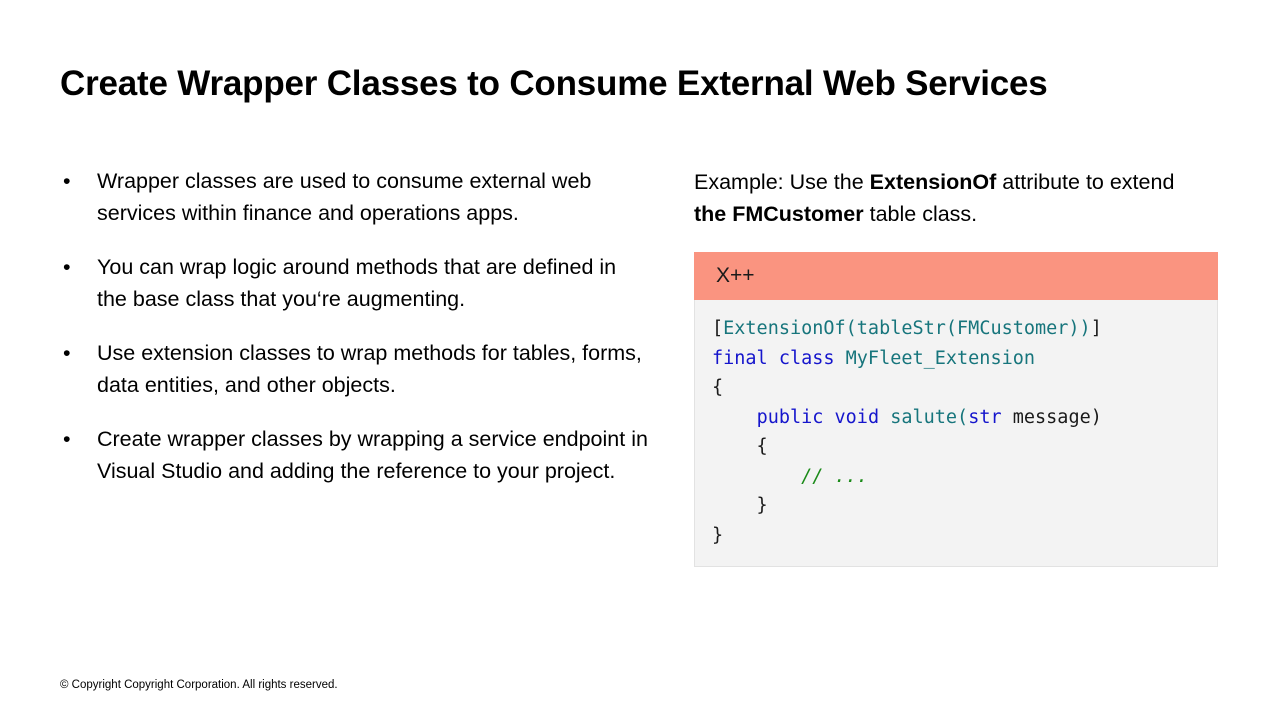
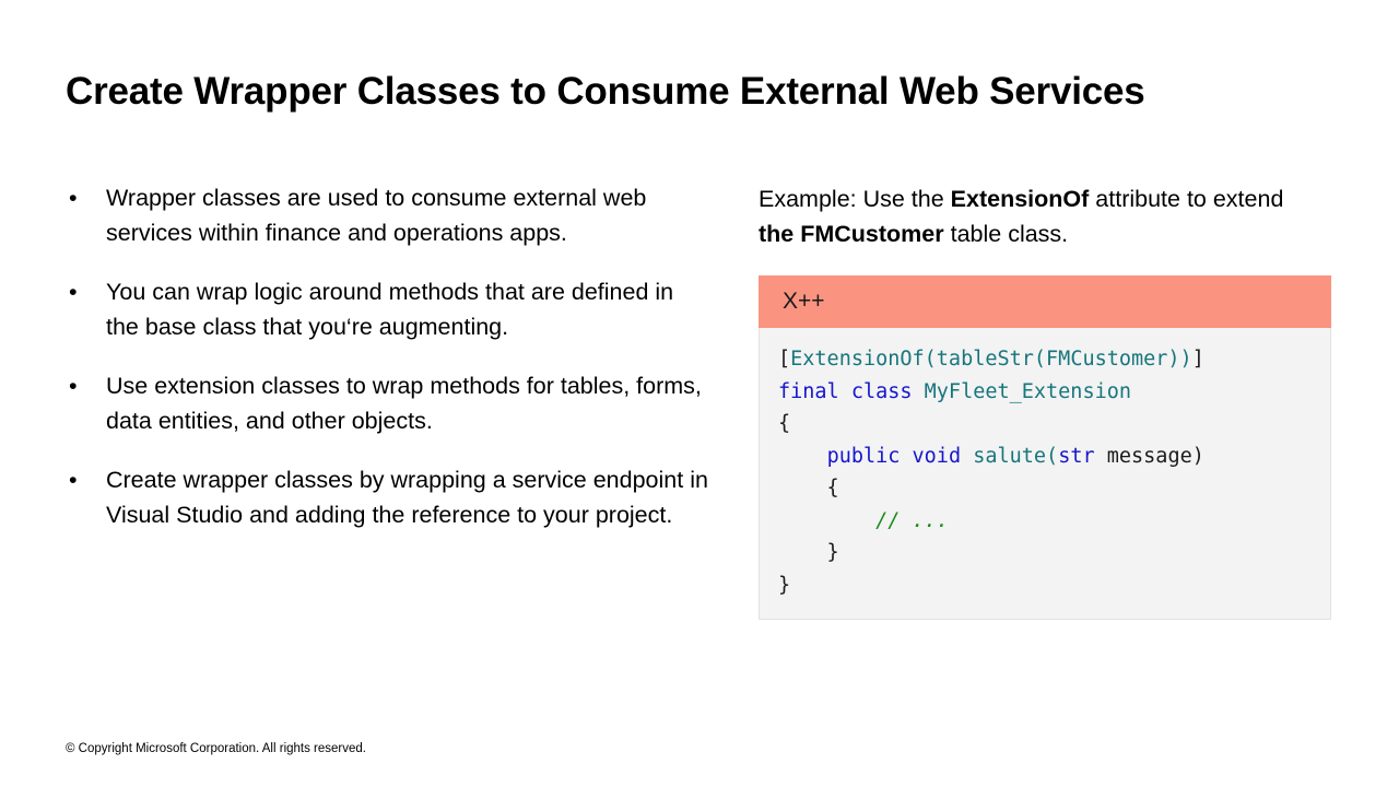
  Create Wrapper Classes to Consume External Web Services
  •
  Wrapper classes are used to consume external web services within finance and operations apps.
  •
  You can wrap logic around methods that are defined in the base class that you‘re augmenting.
  •
  Use extension classes to wrap methods for tables, forms, data entities, and other objects.
  •
  Create wrapper classes by wrapping a service endpoint in Visual Studio and adding the reference to your project.
  Example: Use the ExtensionOf attribute to extend the FMCustomer table class.
  X++
  [ExtensionOf(tableStr(FMCustomer))]
  final class MyFleet_Extension
  {
  public void salute(str message)
  {
  // ...
  }
  }
- © Copyright Copyright Corporation. All rights reserved.
+ © Copyright Microsoft Corporation. All rights reserved.
